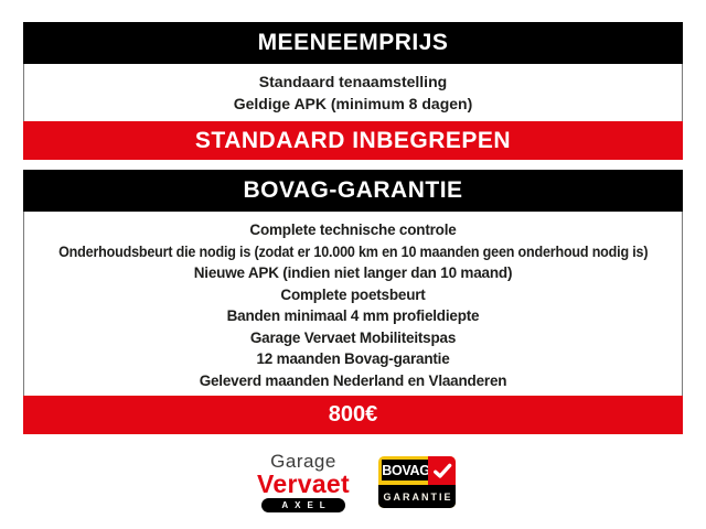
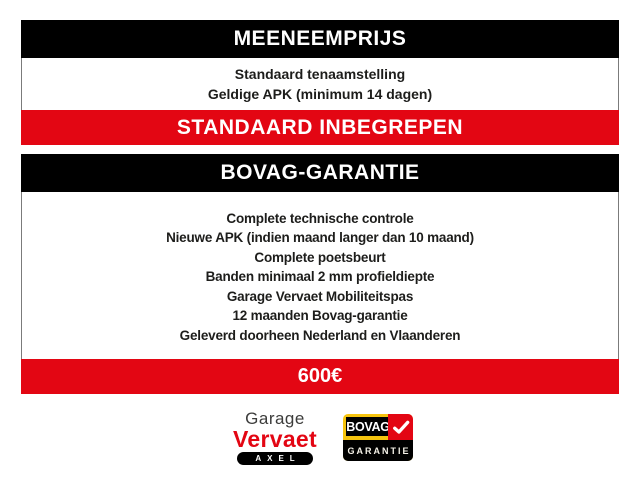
  MEENEEMPRIJS
  Standaard tenaamstelling
- Geldige APK (minimum 8 dagen)
+ Geldige APK (minimum 14 dagen)
  STANDAARD INBEGREPEN
  BOVAG-GARANTIE
  Complete technische controle
- Onderhoudsbeurt die nodig is (zodat er 10.000 km en 10 maanden geen onderhoud nodig is)
- Nieuwe APK (indien niet langer dan 10 maand)
+ Nieuwe APK (indien maand langer dan 10 maand)
  Complete poetsbeurt
- Banden minimaal 4 mm profieldiepte
+ Banden minimaal 2 mm profieldiepte
  Garage Vervaet Mobiliteitspas
  12 maanden Bovag-garantie
- Geleverd maanden Nederland en Vlaanderen
+ Geleverd doorheen Nederland en Vlaanderen
- 800€
+ 600€
  Garage
  Vervaet
  AXEL
  BOVAG
  GARANTIE
